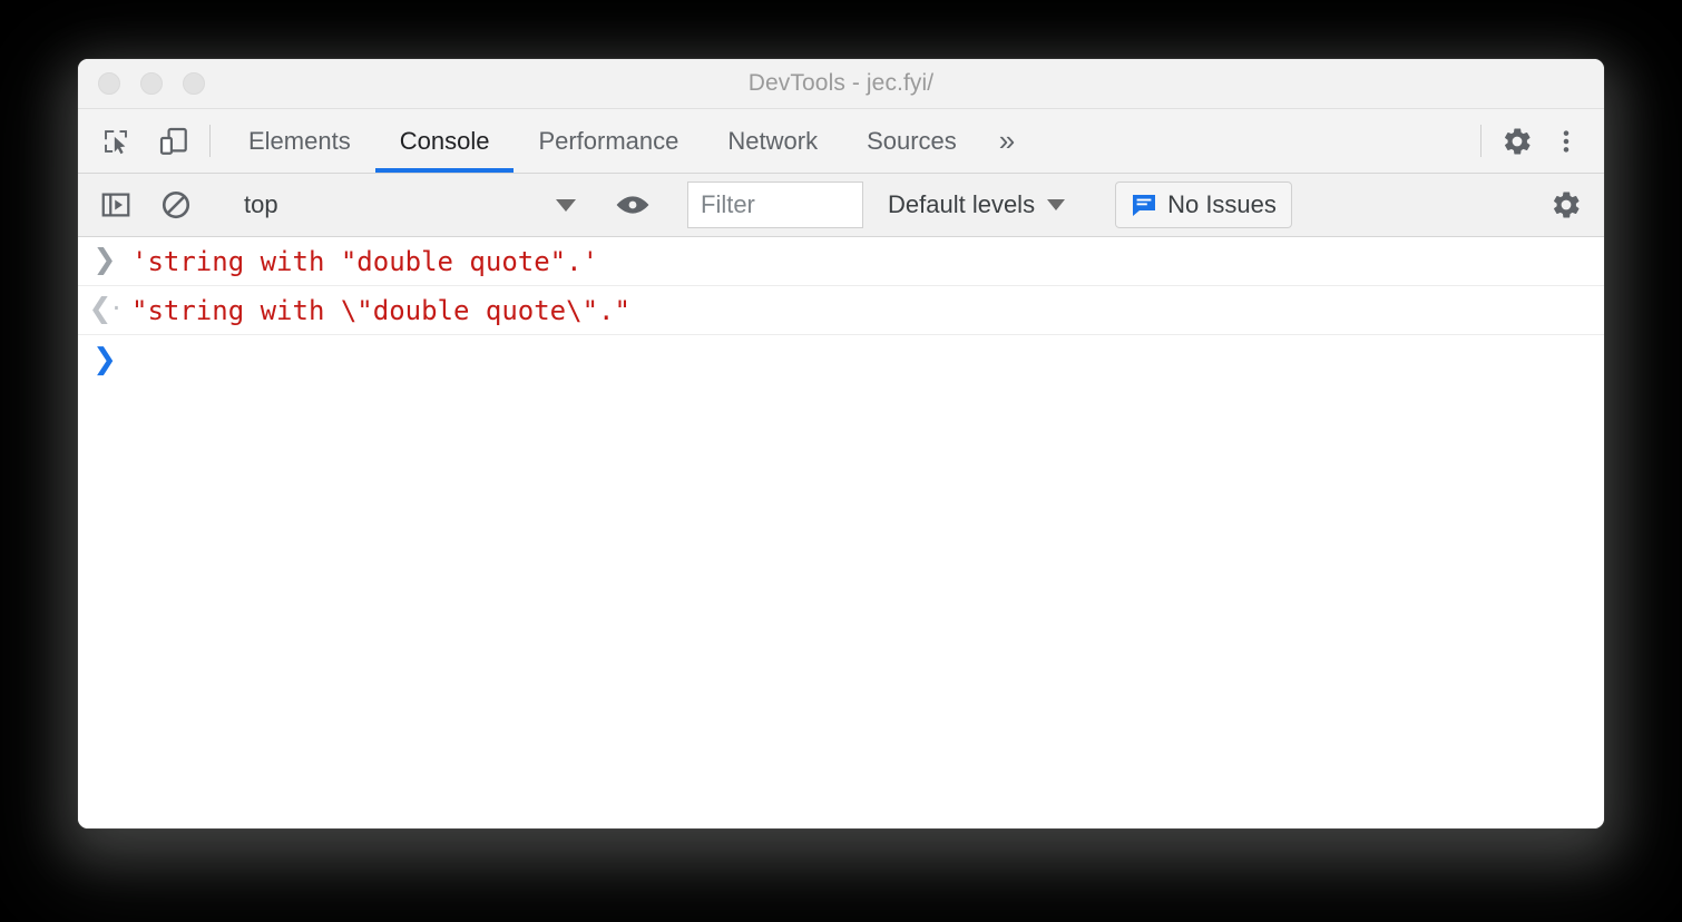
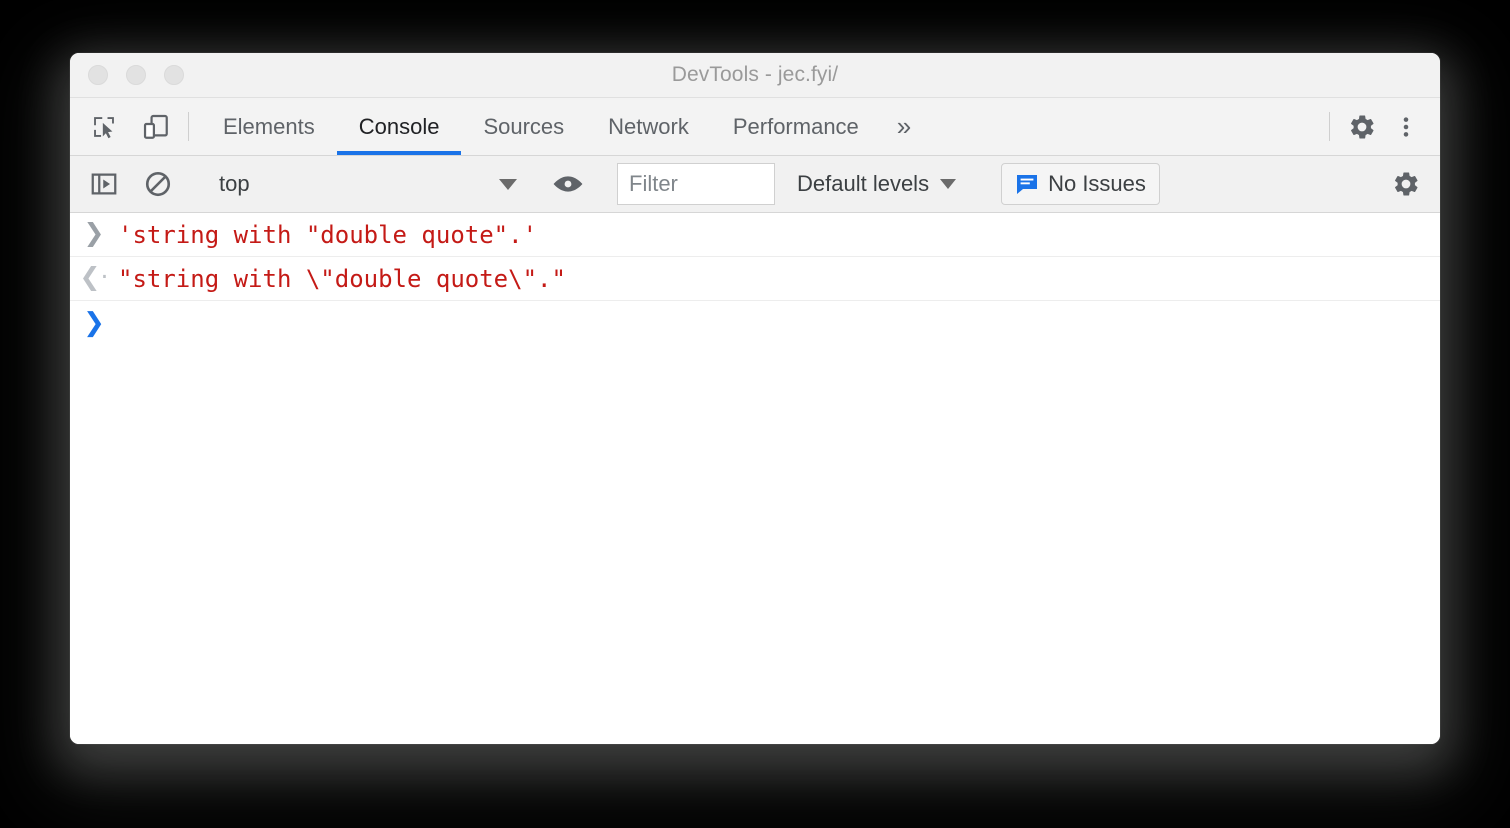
  DevTools - jec.fyi/
  Elements
  Console
- Performance
+ Sources
  Network
- Sources
+ Performance
  »
  top
  Filter
  Default levels
  No Issues
  ❯
  'string with "double quote".'
  ❮·
  "string with \"double quote\"."
  ❯
